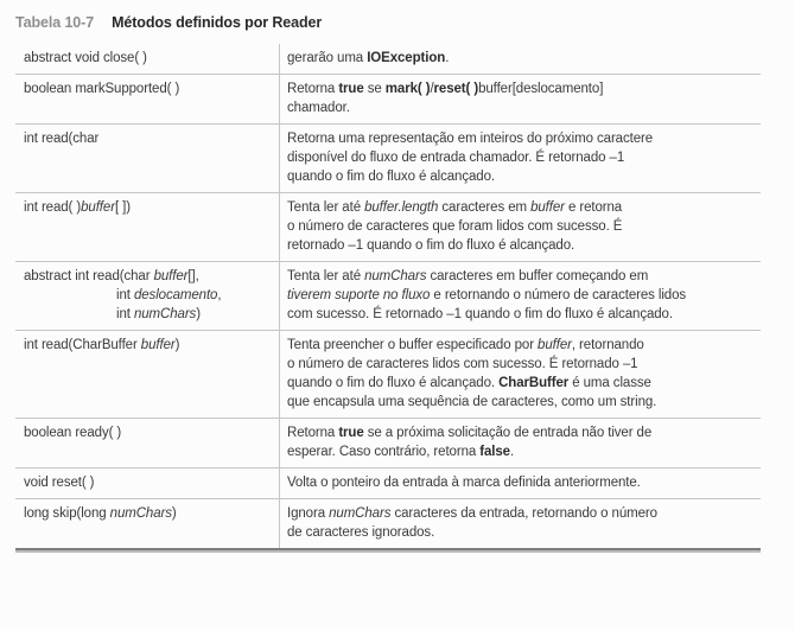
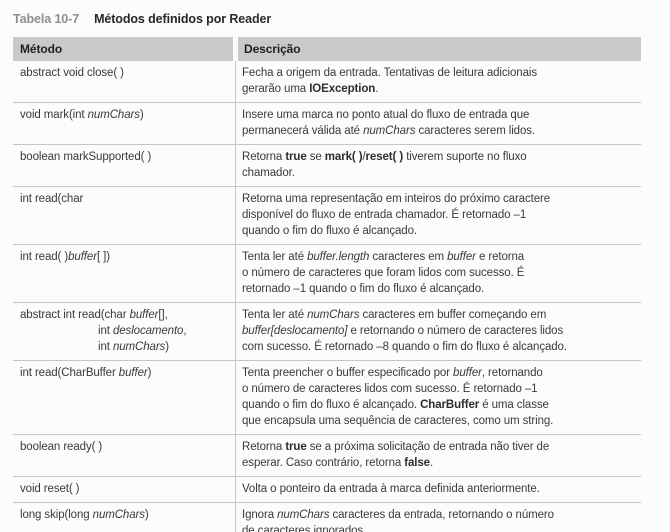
  Tabela 10-7 Métodos definidos por Reader
+ Método
+ Descrição
  abstract void close( )
+ Fecha a origem da entrada. Tentativas de leitura adicionais
  gerarão uma IOException.
+ void mark(int numChars)
+ Insere uma marca no ponto atual do fluxo de entrada que
+ permanecerá válida até numChars caracteres serem lidos.
  boolean markSupported( )
- Retorna true se mark( )/reset( )buffer[deslocamento]
+ Retorna true se mark( )/reset( ) tiverem suporte no fluxo
  chamador.
  int read(char
  Retorna uma representação em inteiros do próximo caractere
  disponível do fluxo de entrada chamador. É retornado –1
  quando o fim do fluxo é alcançado.
  int read( )buffer[ ])
  Tenta ler até buffer.length caracteres em buffer e retorna
  o número de caracteres que foram lidos com sucesso. É
  retornado –1 quando o fim do fluxo é alcançado.
  abstract int read(char buffer[],
  int deslocamento,
  int numChars)
  Tenta ler até numChars caracteres em buffer começando em
- tiverem suporte no fluxo e retornando o número de caracteres lidos
+ buffer[deslocamento] e retornando o número de caracteres lidos
- com sucesso. É retornado –1 quando o fim do fluxo é alcançado.
+ com sucesso. É retornado –8 quando o fim do fluxo é alcançado.
  int read(CharBuffer buffer)
  Tenta preencher o buffer especificado por buffer, retornando
  o número de caracteres lidos com sucesso. É retornado –1
  quando o fim do fluxo é alcançado. CharBuffer é uma classe
  que encapsula uma sequência de caracteres, como um string.
  boolean ready( )
  Retorna true se a próxima solicitação de entrada não tiver de
  esperar. Caso contrário, retorna false.
  void reset( )
  Volta o ponteiro da entrada à marca definida anteriormente.
  long skip(long numChars)
  Ignora numChars caracteres da entrada, retornando o número
  de caracteres ignorados.
